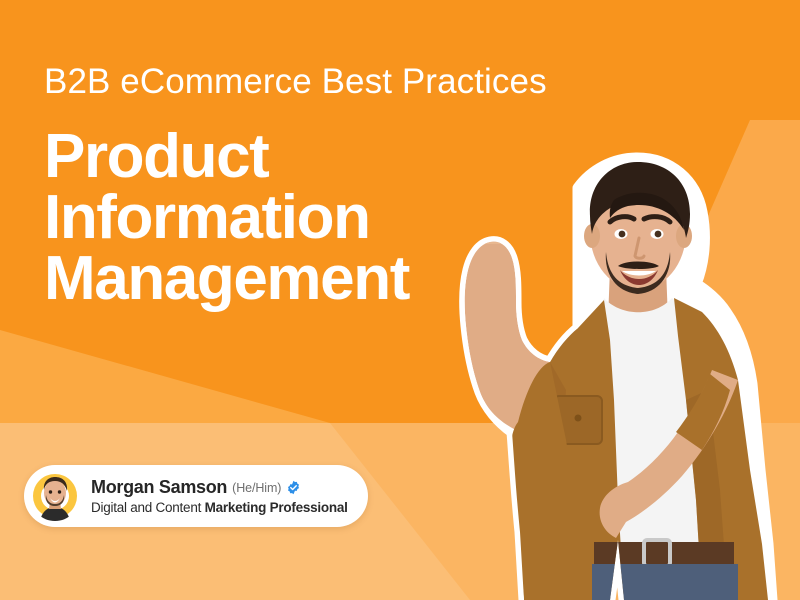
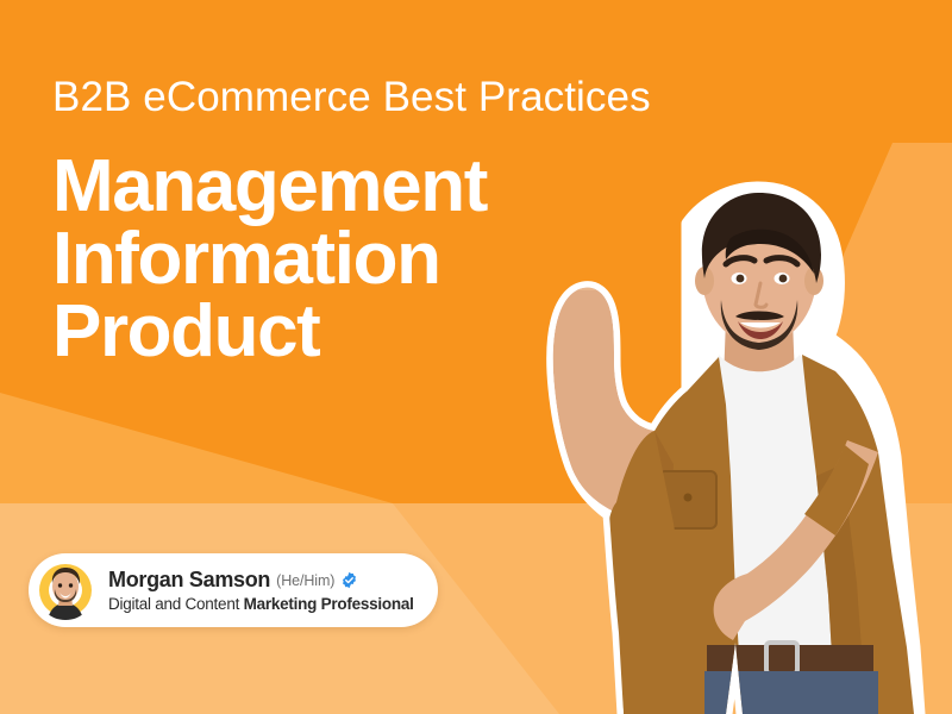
  B2B eCommerce Best Practices
- Product
+ Management
  Information
- Management
+ Product
  Morgan Samson
  (He/Him)
  Digital and Content Marketing Professional
